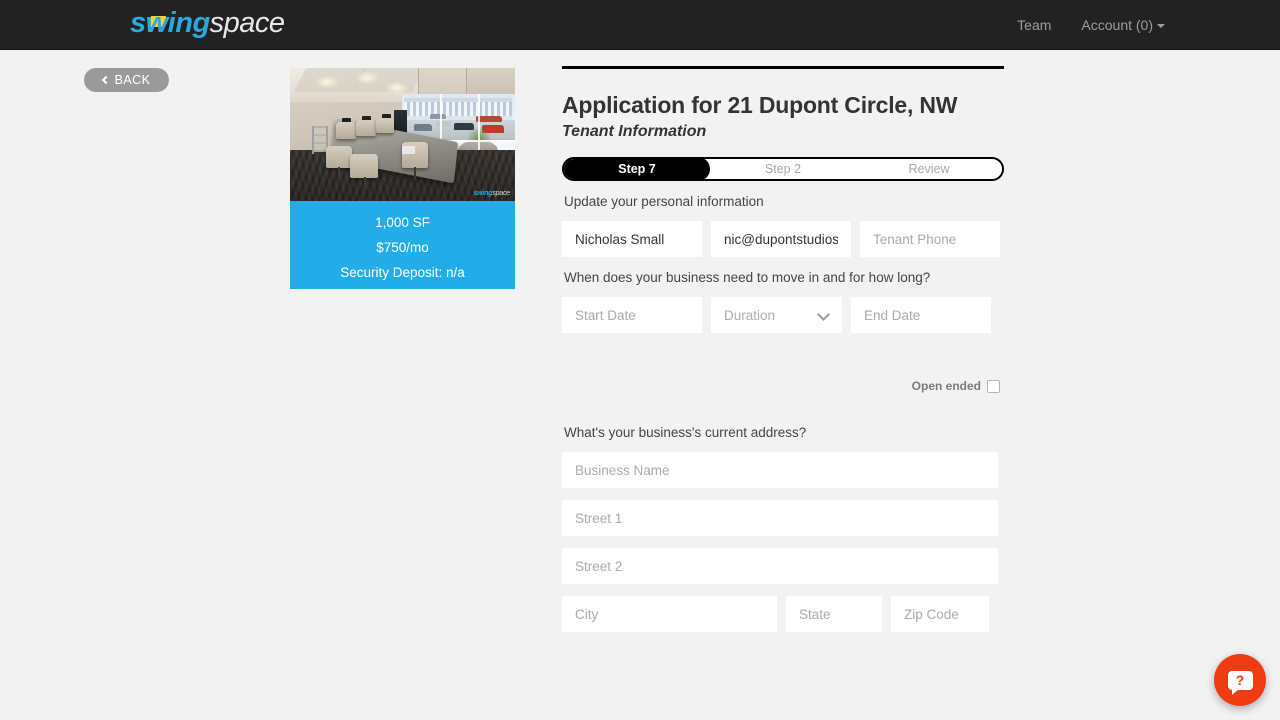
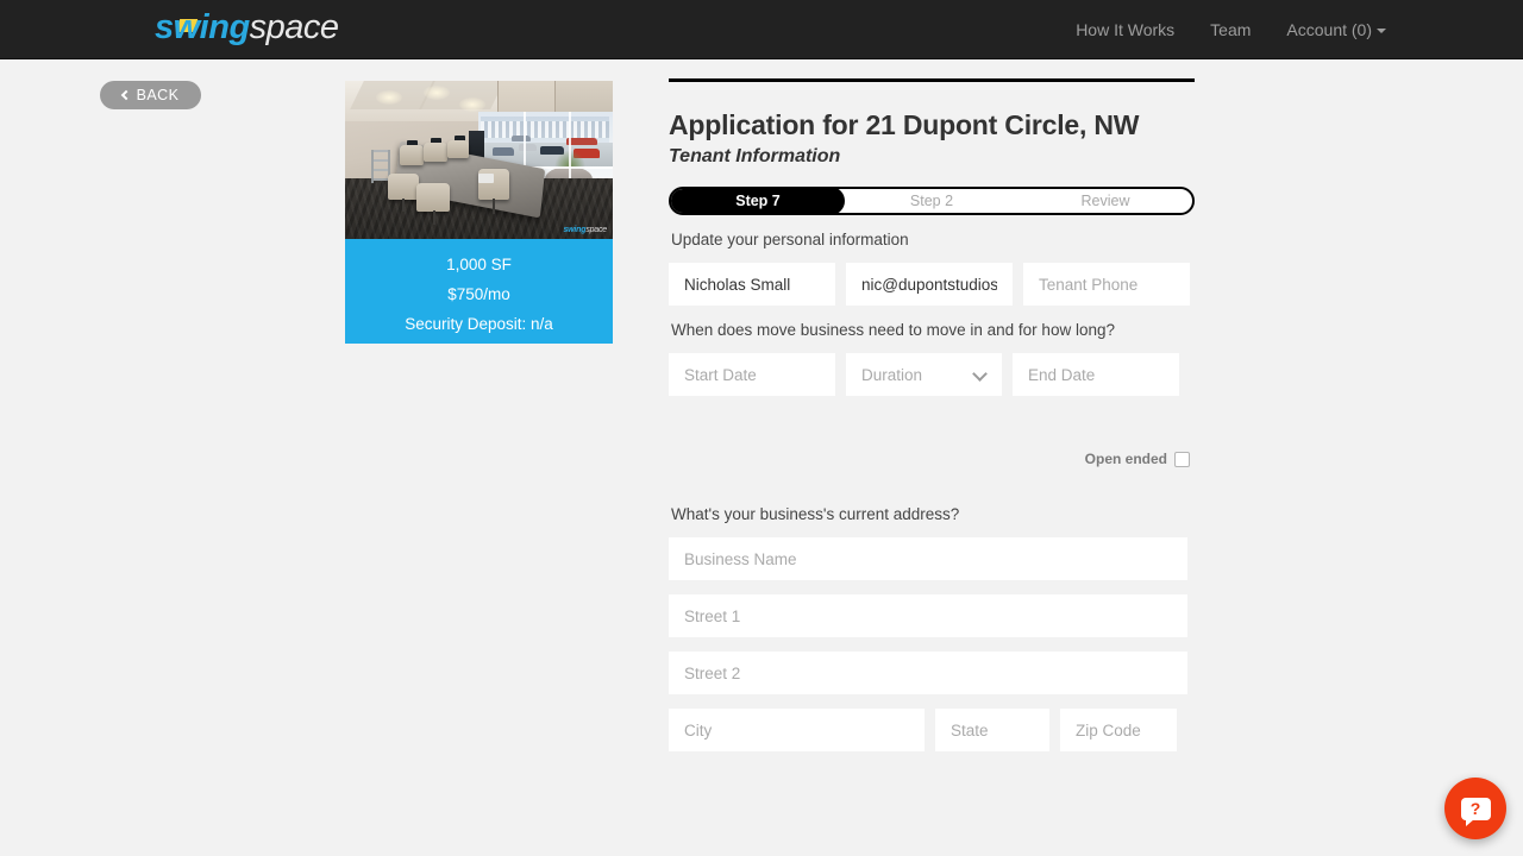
  swingspace
+ How It Works
  Team
  Account (0)
  BACK
  1,000 SF
  $750/mo
  Security Deposit: n/a
  Application for 21 Dupont Circle, NW
  Tenant Information
  Step 7
  Step 2
  Review
  Update your personal information
  Nicholas Small
  nic@dupontstudios
  Tenant Phone
- When does your business need to move in and for how long?
+ When does move business need to move in and for how long?
  Start Date
  Duration
  End Date
  Open ended
  What's your business's current address?
  Business Name
  Street 1
  Street 2
  City
  State
  Zip Code
  ?
